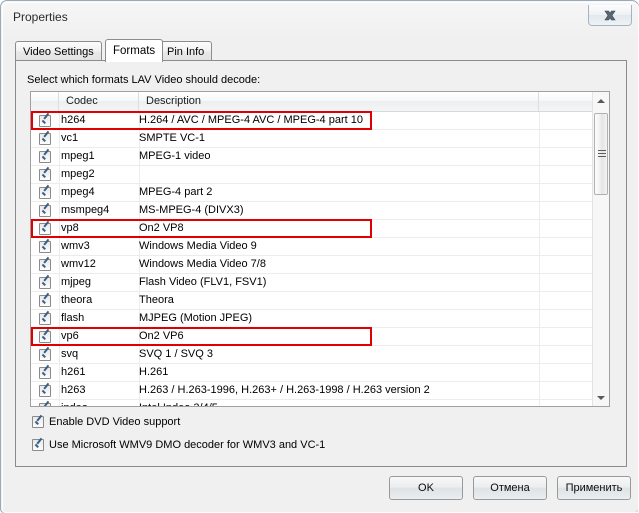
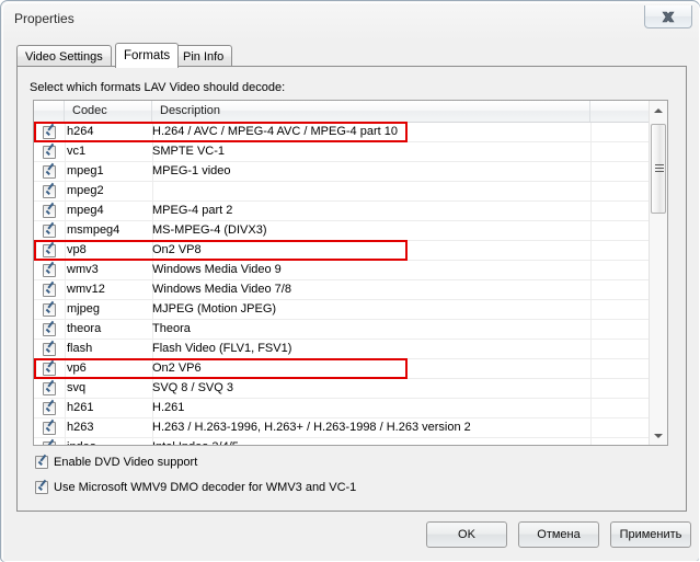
  Properties
  Video Settings
  Formats
  Pin Info
  Select which formats LAV Video should decode:
  Codec
  Description
  h264
  H.264 / AVC / MPEG-4 AVC / MPEG-4 part 10
  vc1
  SMPTE VC-1
  mpeg1
  MPEG-1 video
  mpeg2
  mpeg4
  MPEG-4 part 2
  msmpeg4
  MS-MPEG-4 (DIVX3)
  vp8
  On2 VP8
  wmv3
  Windows Media Video 9
  wmv12
  Windows Media Video 7/8
  mjpeg
- Flash Video (FLV1, FSV1)
+ MJPEG (Motion JPEG)
  theora
  Theora
  flash
- MJPEG (Motion JPEG)
+ Flash Video (FLV1, FSV1)
  vp6
  On2 VP6
  svq
- SVQ 1 / SVQ 3
+ SVQ 8 / SVQ 3
  h261
  H.261
  h263
  H.263 / H.263-1996, H.263+ / H.263-1998 / H.263 version 2
  Enable DVD Video support
  Use Microsoft WMV9 DMO decoder for WMV3 and VC-1
  OK
  Отмена
  Применить
